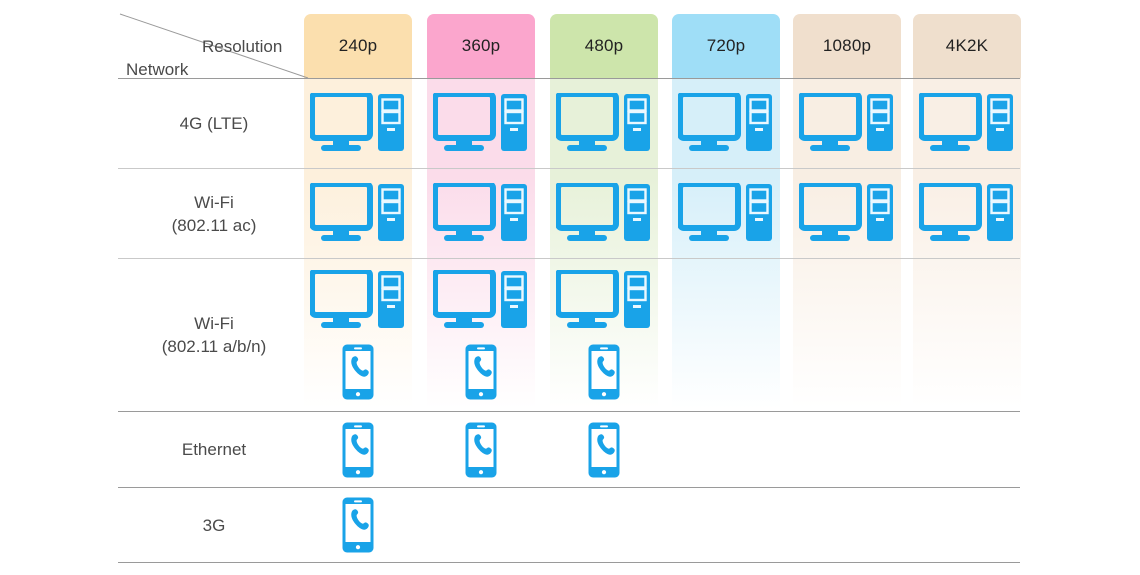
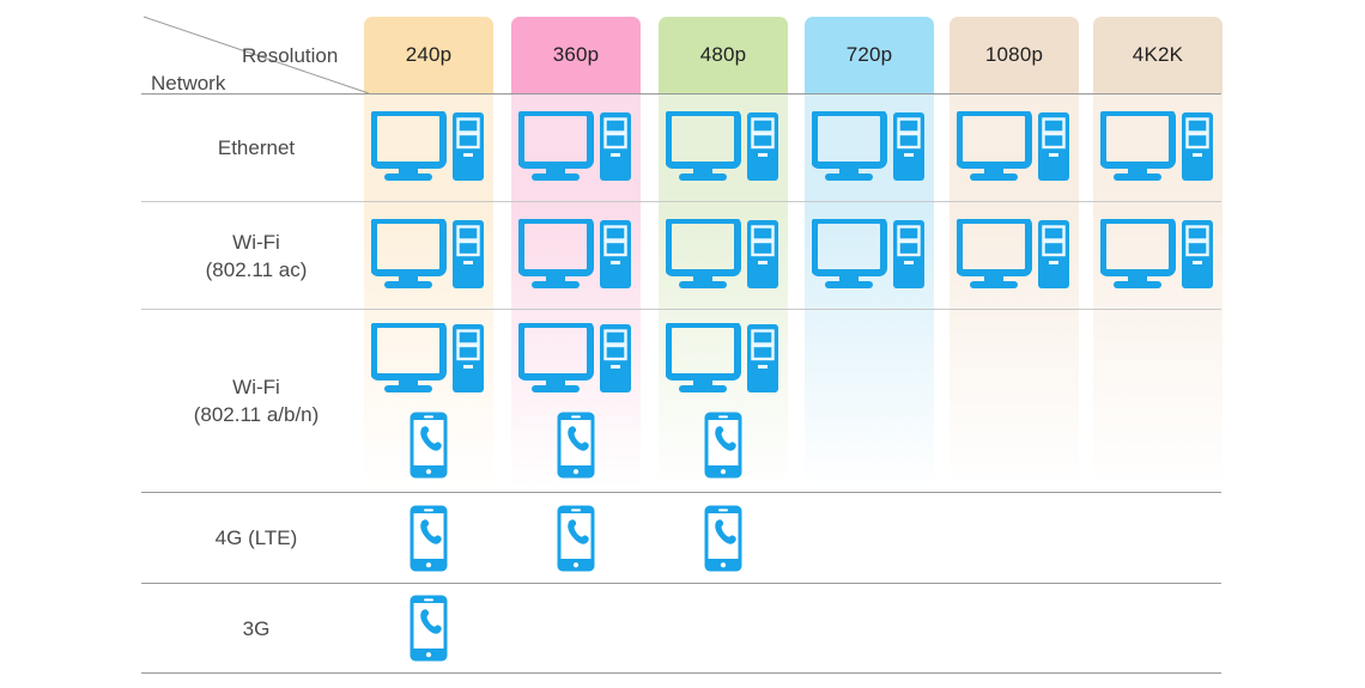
  Resolution
  Network
  240p
  360p
  480p
  720p
  1080p
  4K2K
- 4G (LTE)
+ Ethernet
  Wi-Fi
  (802.11 ac)
  Wi-Fi
  (802.11 a/b/n)
- Ethernet
+ 4G (LTE)
  3G
